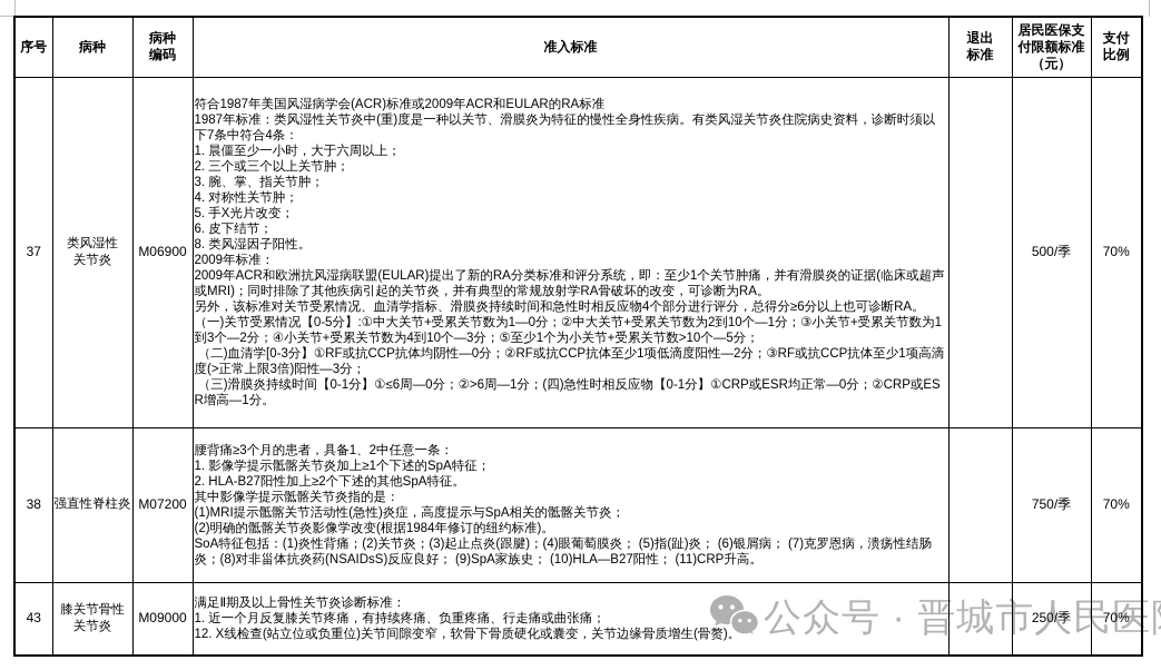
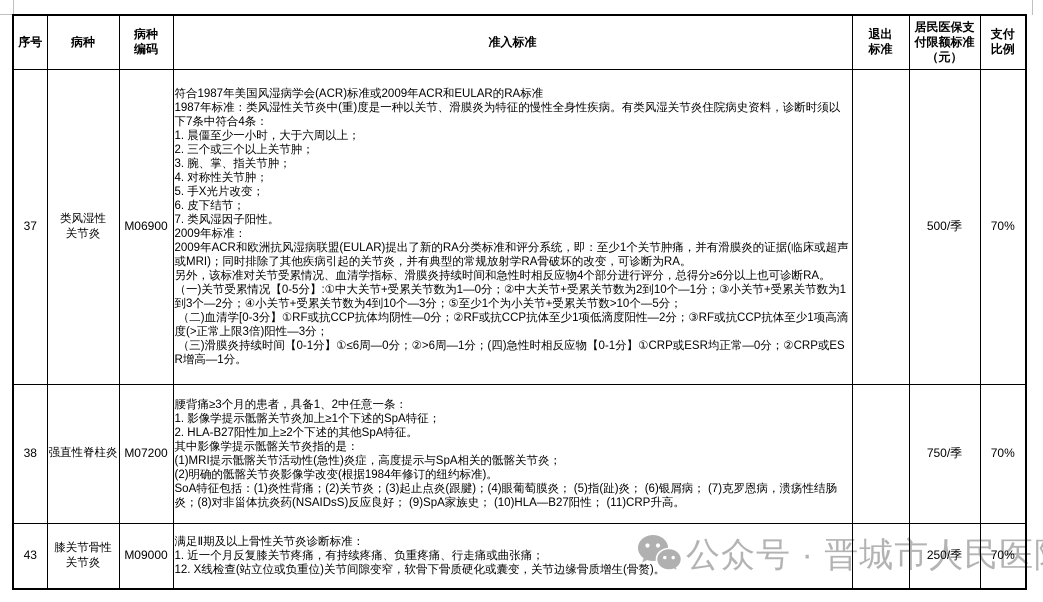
  公众号 · 晋城市人民医
  序号	病种	病种 编码	准入标准	退出 标准	居民医保支 付限额标准 （元）	支付 比例
- 37	类风湿性 关节炎	M06900	符合1987年美国风湿病学会(ACR)标准或2009年ACR和EULAR的RA标准 1987年标准：类风湿性关节炎中(重)度是一种以关节、滑膜炎为特征的慢性全身性疾病。有类风湿关节炎住院病史资料，诊断时须以下7条中符合4条： 1. 晨僵至少一小时，大于六周以上； 2. 三个或三个以上关节肿； 3. 腕、掌、指关节肿； 4. 对称性关节肿； 5. 手X光片改变； 6. 皮下结节； 8. 类风湿因子阳性。 2009年标准： 2009年ACR和欧洲抗风湿病联盟(EULAR)提出了新的RA分类标准和评分系统，即：至少1个关节肿痛，并有滑膜炎的证据(临床或超声或MRI)；同时排除了其他疾病引起的关节炎，并有典型的常规放射学RA骨破坏的改变，可诊断为RA。 另外，该标准对关节受累情况、血清学指标、滑膜炎持续时间和急性时相反应物4个部分进行评分，总得分≥6分以上也可诊断RA。 （一)关节受累情况【0-5分】:①中大关节+受累关节数为1—0分；②中大关节+受累关节数为2到10个—1分；③小关节+受累关节数为1到3个—2分；④小关节+受累关节数为4到10个—3分；⑤至少1个为小关节+受累关节数>10个—5分； （二)血清学[0-3分】①RF或抗CCP抗体均阴性—0分；②RF或抗CCP抗体至少1项低滴度阳性—2分；③RF或抗CCP抗体至少1项高滴度(>正常上限3倍)阳性—3分； （三)滑膜炎持续时间【0-1分】①≤6周—0分；②>6周—1分；(四)急性时相反应物【0-1分】①CRP或ESR均正常—0分；②CRP或ESR增高—1分。		500/季	70%
+ 37	类风湿性 关节炎	M06900	符合1987年美国风湿病学会(ACR)标准或2009年ACR和EULAR的RA标准 1987年标准：类风湿性关节炎中(重)度是一种以关节、滑膜炎为特征的慢性全身性疾病。有类风湿关节炎住院病史资料，诊断时须以下7条中符合4条： 1. 晨僵至少一小时，大于六周以上； 2. 三个或三个以上关节肿； 3. 腕、掌、指关节肿； 4. 对称性关节肿； 5. 手X光片改变； 6. 皮下结节； 7. 类风湿因子阳性。 2009年标准： 2009年ACR和欧洲抗风湿病联盟(EULAR)提出了新的RA分类标准和评分系统，即：至少1个关节肿痛，并有滑膜炎的证据(临床或超声或MRI)；同时排除了其他疾病引起的关节炎，并有典型的常规放射学RA骨破坏的改变，可诊断为RA。 另外，该标准对关节受累情况、血清学指标、滑膜炎持续时间和急性时相反应物4个部分进行评分，总得分≥6分以上也可诊断RA。 （一)关节受累情况【0-5分】:①中大关节+受累关节数为1—0分；②中大关节+受累关节数为2到10个—1分；③小关节+受累关节数为1到3个—2分；④小关节+受累关节数为4到10个—3分；⑤至少1个为小关节+受累关节数>10个—5分； （二)血清学[0-3分】①RF或抗CCP抗体均阴性—0分；②RF或抗CCP抗体至少1项低滴度阳性—2分；③RF或抗CCP抗体至少1项高滴度(>正常上限3倍)阳性—3分； （三)滑膜炎持续时间【0-1分】①≤6周—0分；②>6周—1分；(四)急性时相反应物【0-1分】①CRP或ESR均正常—0分；②CRP或ESR增高—1分。		500/季	70%
  38	强直性脊柱炎	M07200	腰背痛≥3个月的患者，具备1、2中任意一条： 1. 影像学提示骶髂关节炎加上≥1个下述的SpA特征； 2. HLA-B27阳性加上≥2个下述的其他SpA特征。 其中影像学提示骶髂关节炎指的是： (1)MRI提示骶髂关节活动性(急性)炎症，高度提示与SpA相关的骶髂关节炎； (2)明确的骶髂关节炎影像学改变(根据1984年修订的纽约标准)。 SoA特征包括：(1)炎性背痛；(2)关节炎；(3)起止点炎(跟腱)；(4)眼葡萄膜炎； (5)指(趾)炎； (6)银屑病； (7)克罗恩病，溃疡性结肠炎；(8)对非甾体抗炎药(NSAIDsS)反应良好； (9)SpA家族史； (10)HLA—B27阳性； (11)CRP升高。		750/季	70%
  43	膝关节骨性 关节炎	M09000	满足Ⅱ期及以上骨性关节炎诊断标准： 1. 近一个月反复膝关节疼痛，有持续疼痛、负重疼痛、行走痛或曲张痛； 12. X线检查(站立位或负重位)关节间隙变窄，软骨下骨质硬化或囊变，关节边缘骨质增生(骨赘)。		250/季	70%
